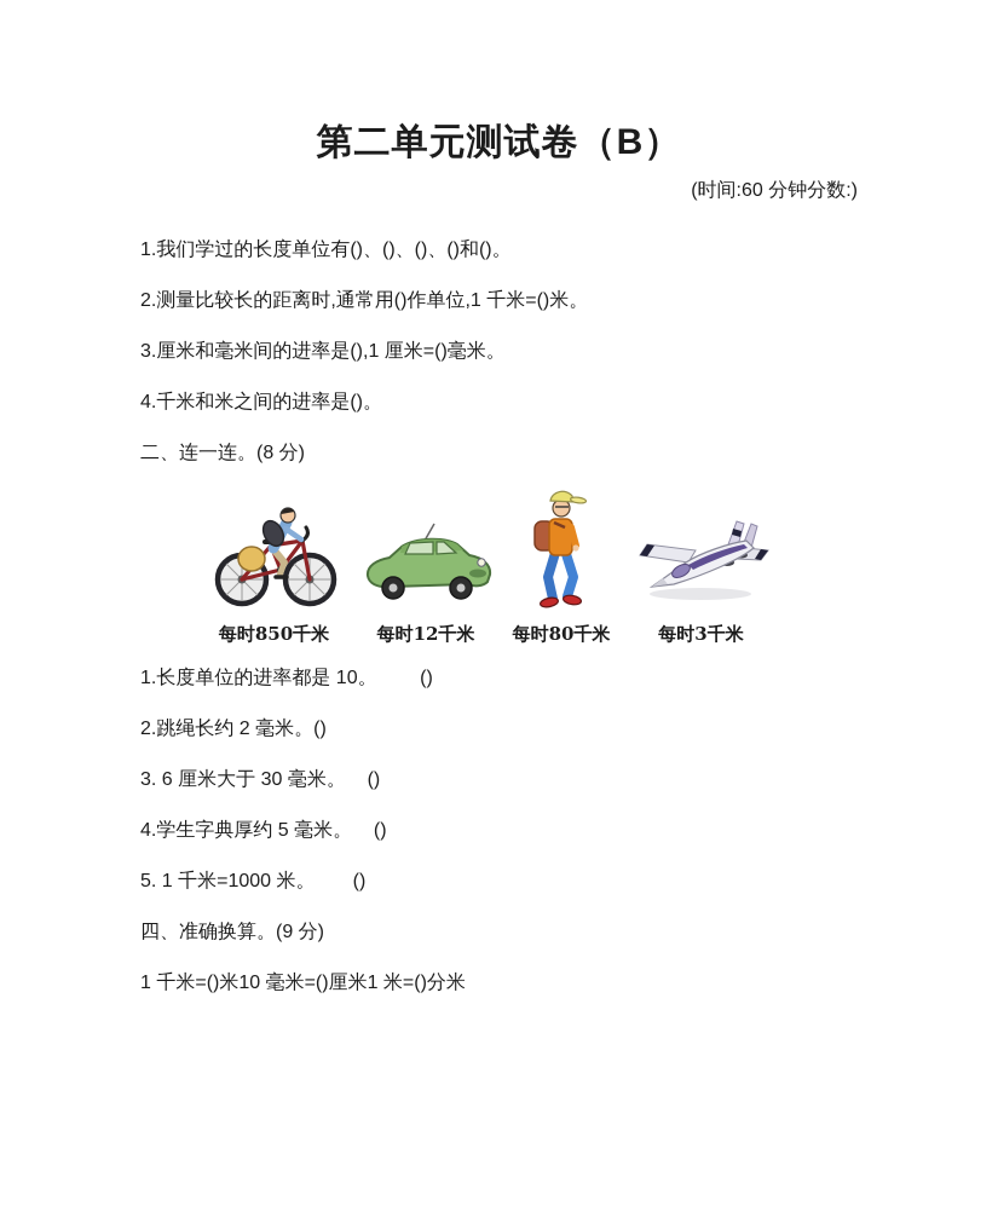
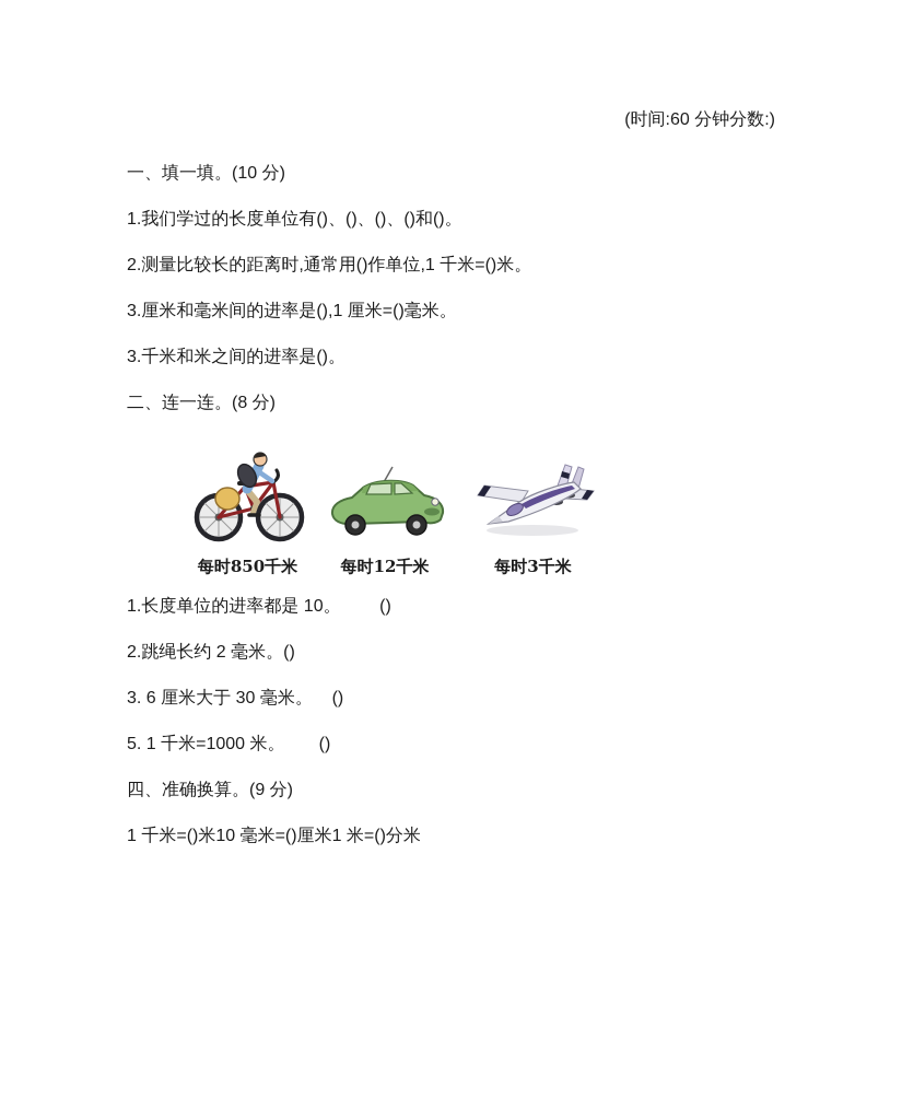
- 第二单元测试卷（B）
  (时间:60 分钟分数:)
+ 一、填一填。(10 分)
  1.我们学过的长度单位有()、()、()、()和()。
  2.测量比较长的距离时,通常用()作单位,1 千米=()米。
  3.厘米和毫米间的进率是(),1 厘米=()毫米。
- 4.千米和米之间的进率是()。
+ 3.千米和米之间的进率是()。
  二、连一连。(8 分)
  每时850千米
  每时12千米
- 每时80千米
  每时3千米
  1.长度单位的进率都是 10。 ()
  2.跳绳长约 2 毫米。()
  3. 6 厘米大于 30 毫米。 ()
- 4.学生字典厚约 5 毫米。 ()
  5. 1 千米=1000 米。 ()
  四、准确换算。(9 分)
  1 千米=()米10 毫米=()厘米1 米=()分米
